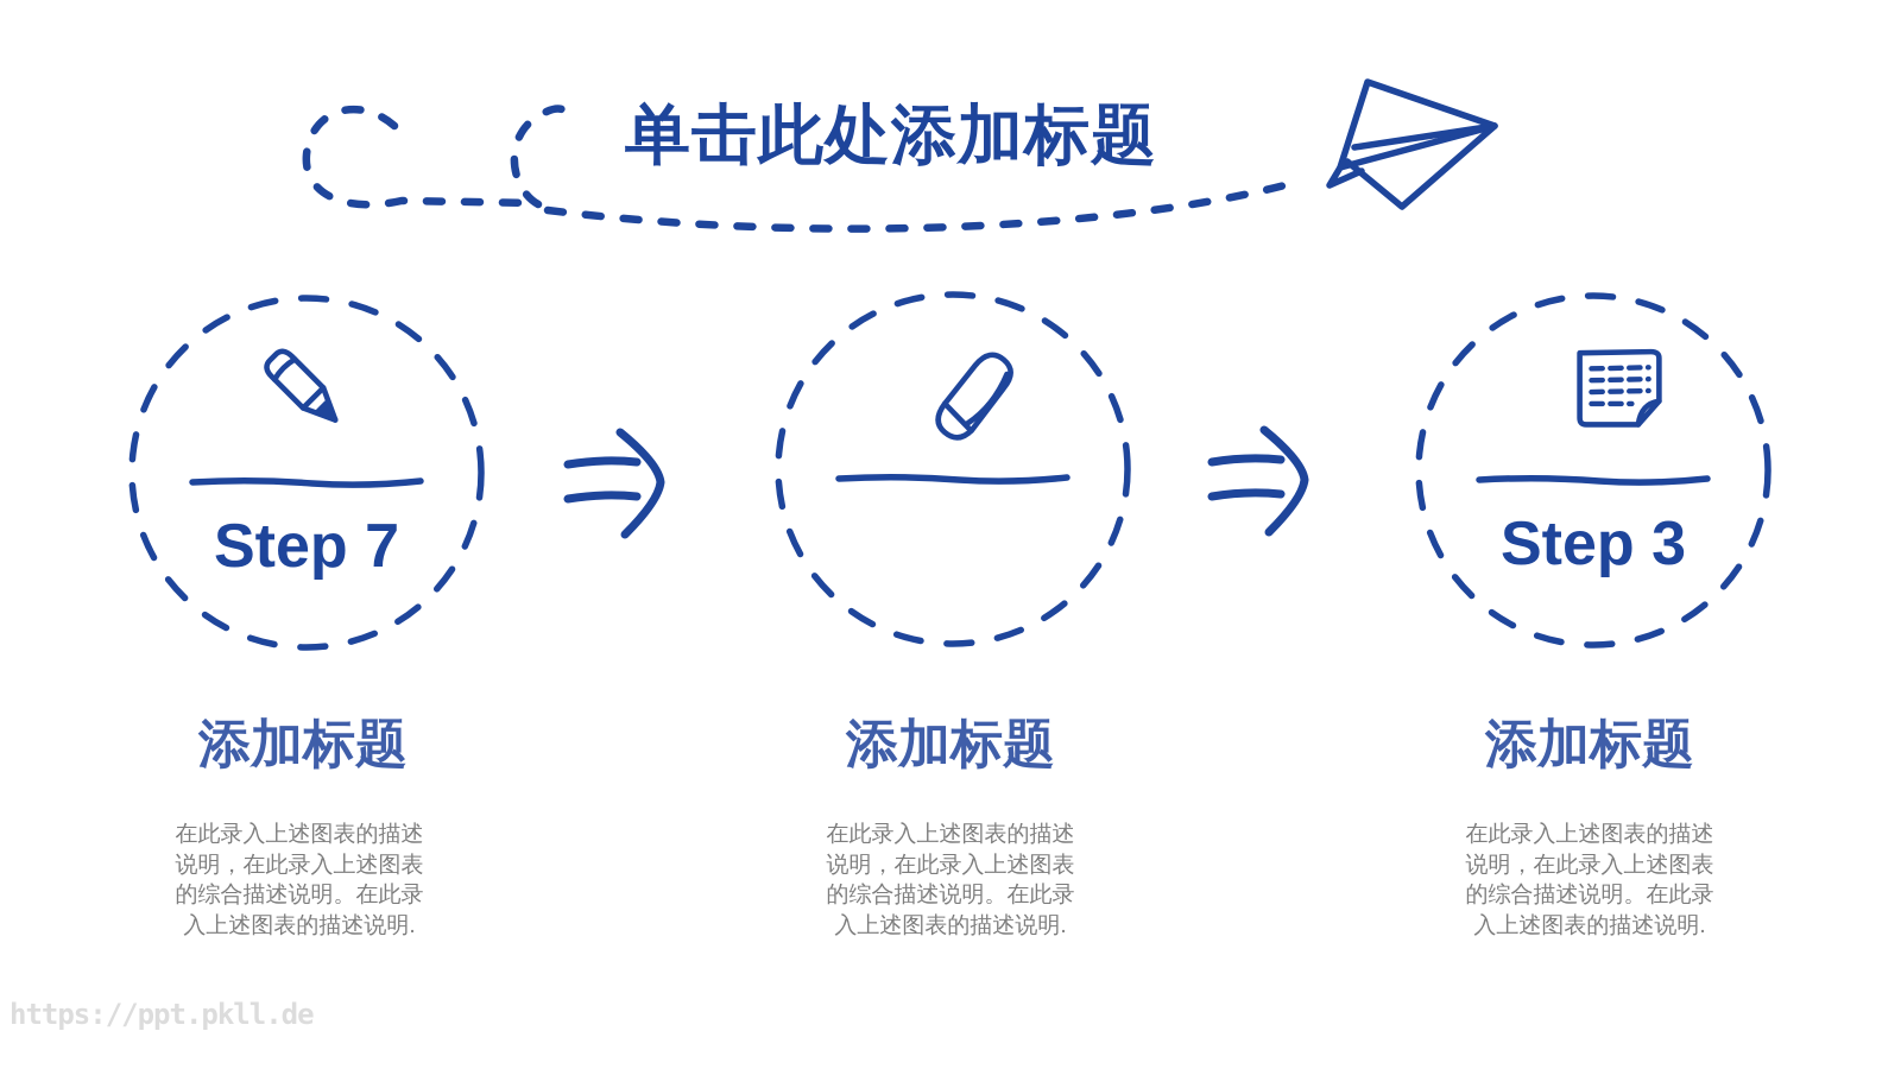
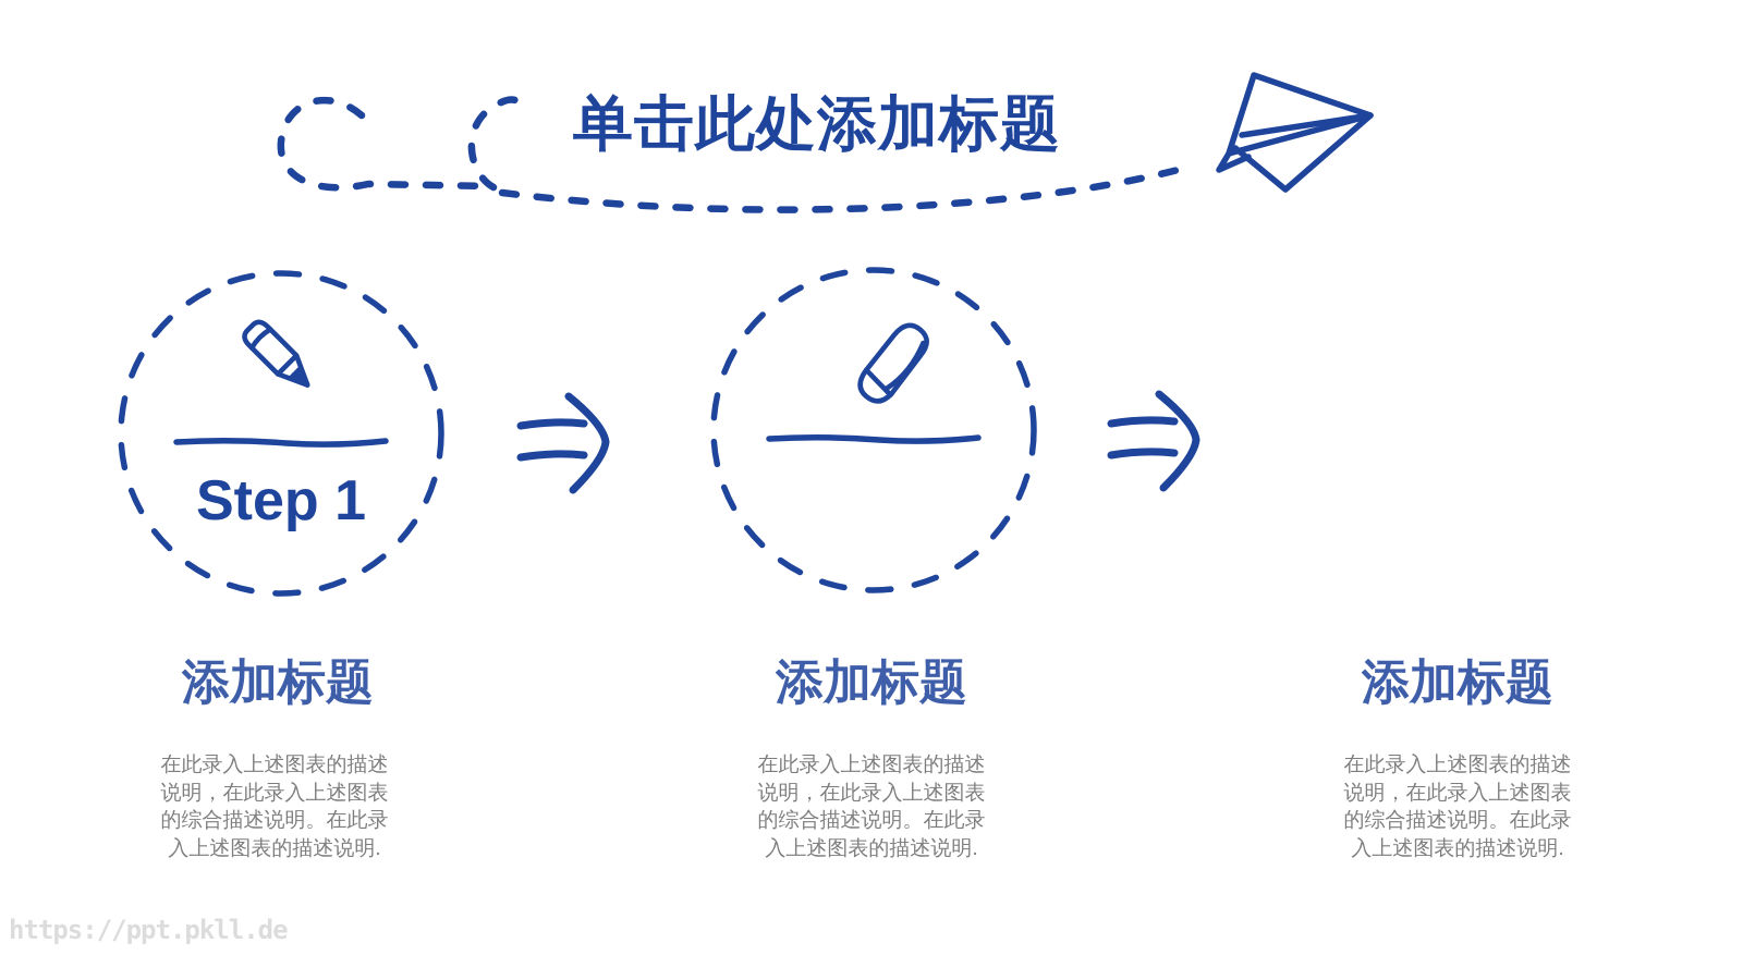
  单击此处添加标题
- Step 7
+ Step 1
- Step 3
  添加标题
  添加标题
  添加标题
  在此录入上述图表的描述
  说明，在此录入上述图表
  的综合描述说明。在此录
  入上述图表的描述说明.
  在此录入上述图表的描述
  说明，在此录入上述图表
  的综合描述说明。在此录
  入上述图表的描述说明.
  在此录入上述图表的描述
  说明，在此录入上述图表
  的综合描述说明。在此录
  入上述图表的描述说明.
  https://ppt.pkll.de
